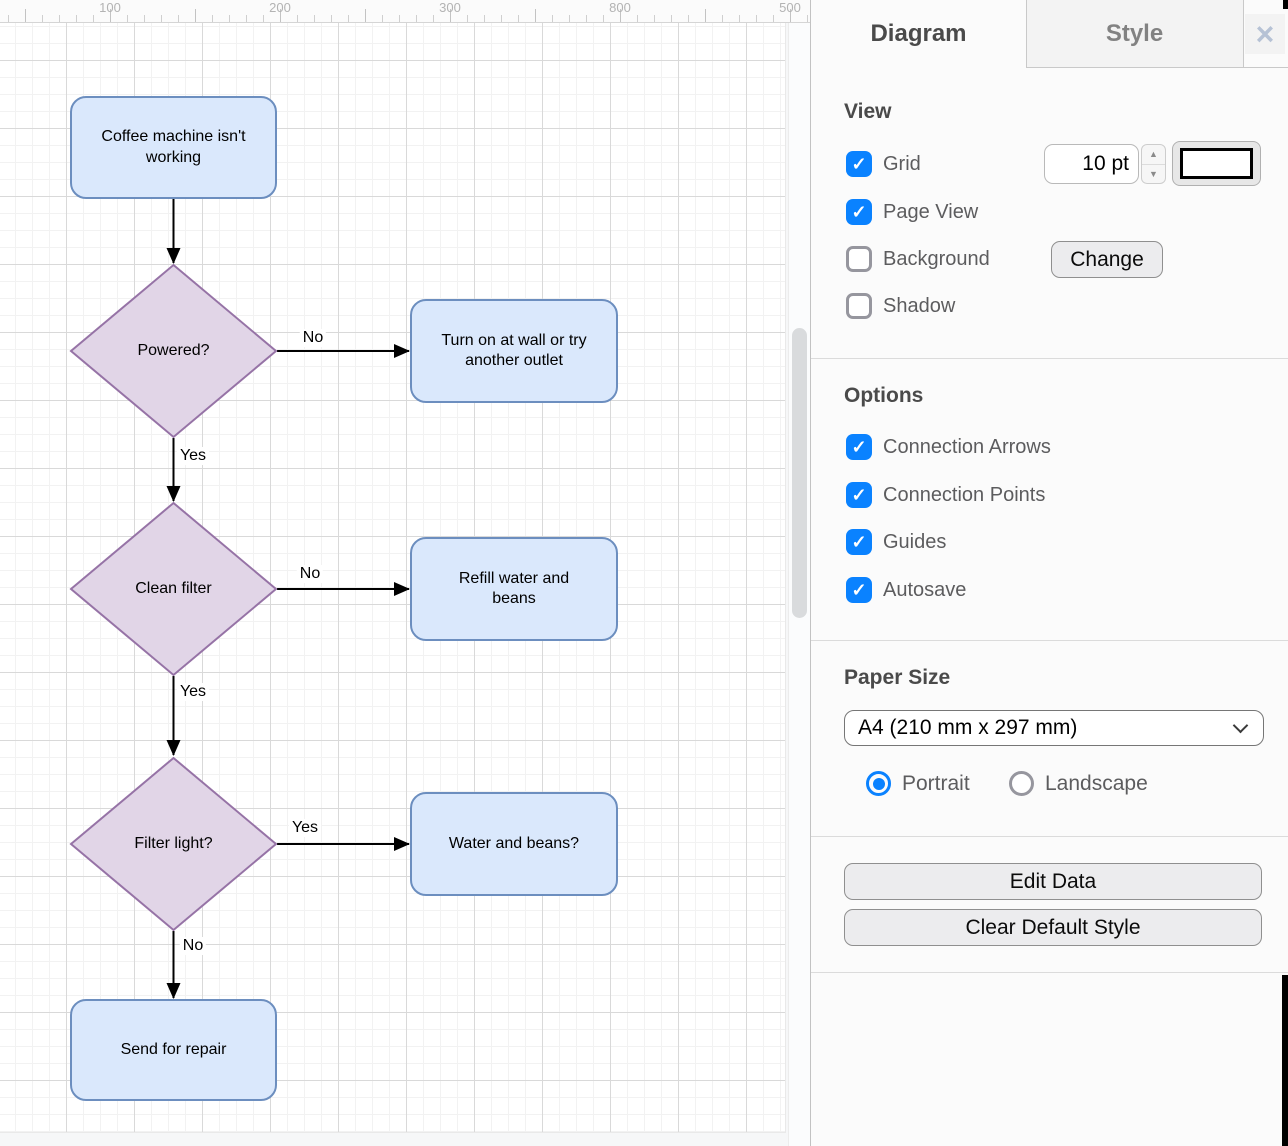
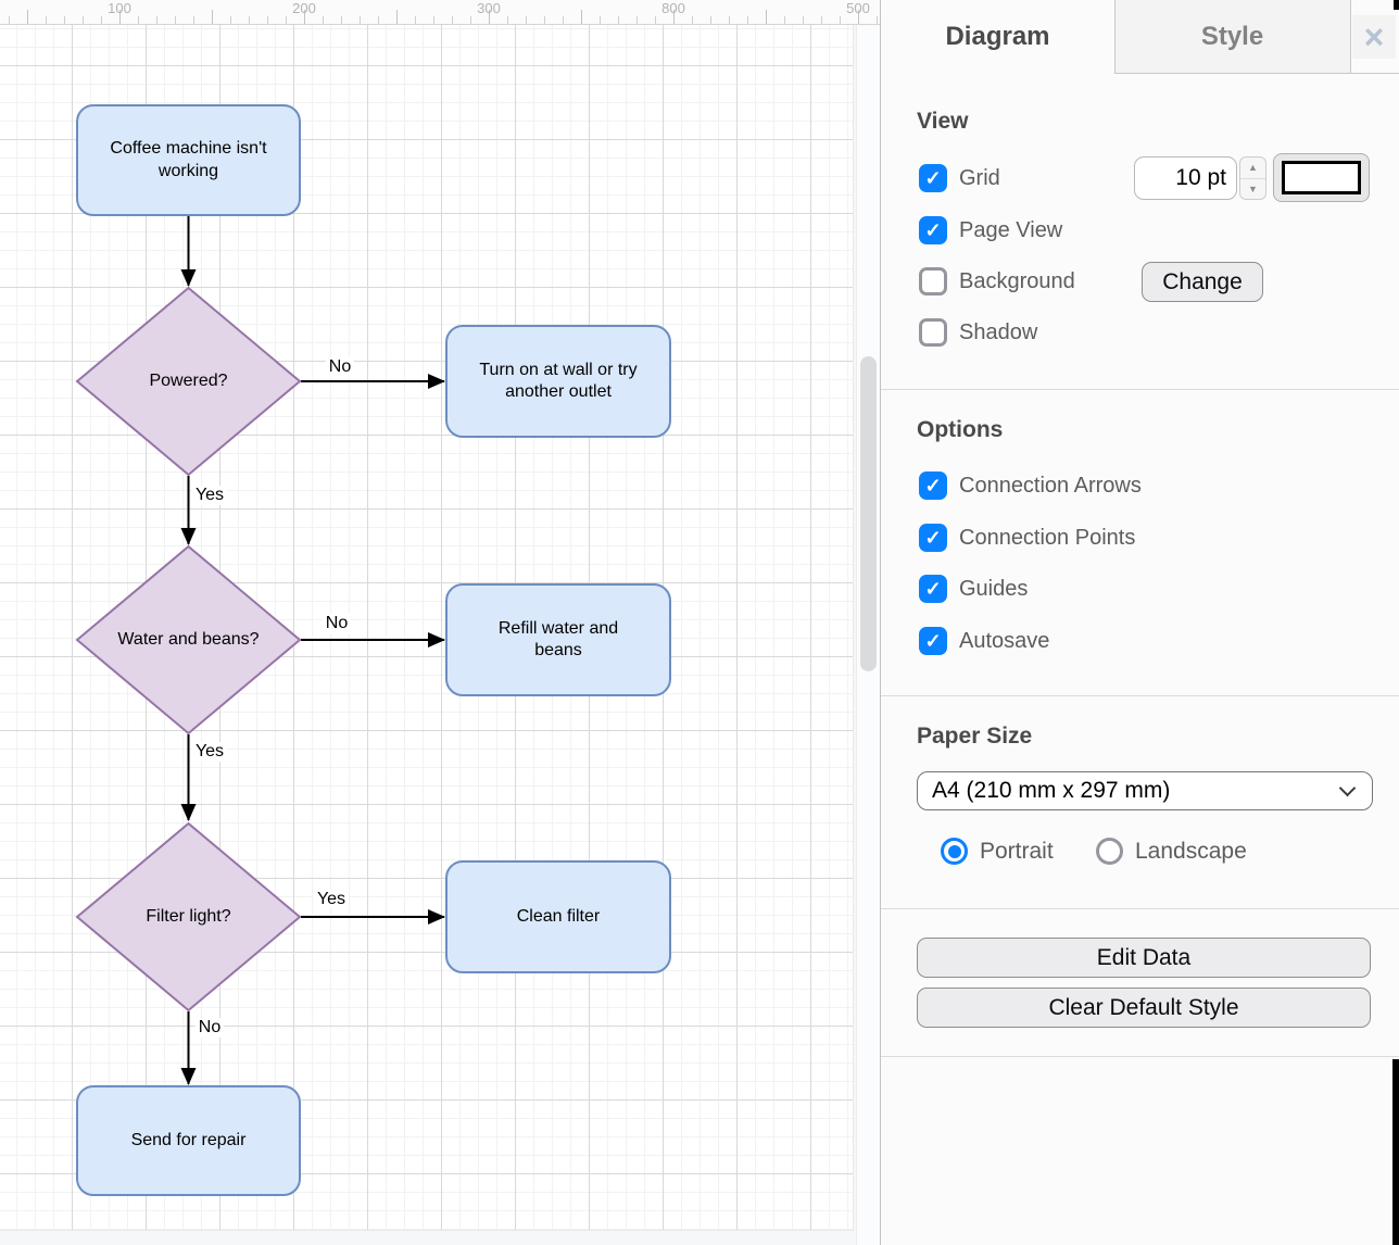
  Coffee machine isn't
  working
  Powered?
  Turn on at wall or try
  another outlet
- Clean filter
+ Water and beans?
  Refill water and
  beans
  Filter light?
- Water and beans?
+ Clean filter
  Send for repair
  No
  Yes
  No
  Yes
  Yes
  No
  100
  200
  300
  800
  500
  Diagram
  Style
  ×
  View
  ✓
  Grid
  10 pt
  ▲
  ▼
  ✓
  Page View
  Background
  Change
  Shadow
  Options
  ✓
  Connection Arrows
  ✓
  Connection Points
  ✓
  Guides
  ✓
  Autosave
  Paper Size
  A4 (210 mm x 297 mm)
  Portrait
  Landscape
  Edit Data
  Clear Default Style
